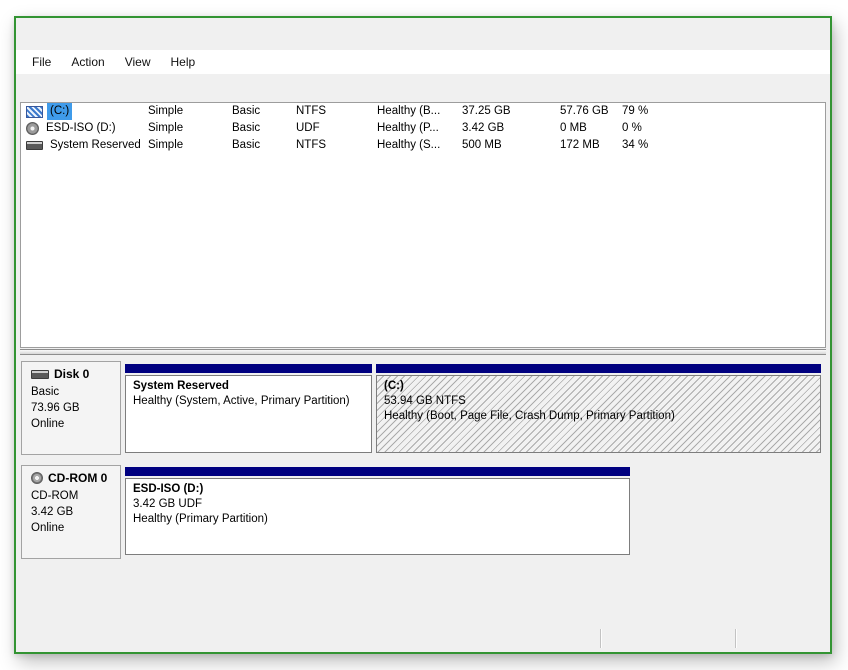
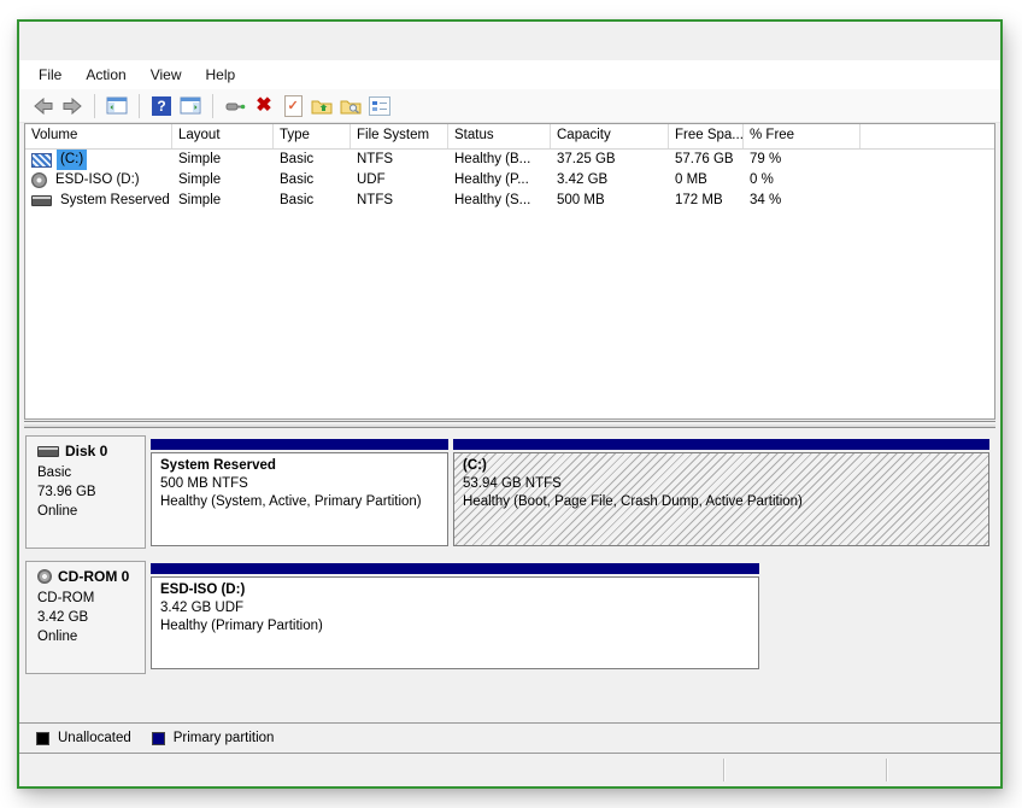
  File
  Action
  View
  Help
+ ?
+ ✖
+ Volume
+ Layout
+ Type
+ File System
+ Status
+ Capacity
+ Free Spa...
+ % Free
  (C:)
  Simple
  Basic
  NTFS
  Healthy (B...
  37.25 GB
  57.76 GB
  79 %
  ESD-ISO (D:)
  Simple
  Basic
  UDF
  Healthy (P...
  3.42 GB
  0 MB
  0 %
  System Reserved
  Simple
  Basic
  NTFS
  Healthy (S...
  500 MB
  172 MB
  34 %
  Disk 0
  Basic
  73.96 GB
  Online
  System Reserved
+ 500 MB NTFS
  Healthy (System, Active, Primary Partition)
  (C:)
  53.94 GB NTFS
- Healthy (Boot, Page File, Crash Dump, Primary Partition)
+ Healthy (Boot, Page File, Crash Dump, Active Partition)
  CD-ROM 0
  CD-ROM
  3.42 GB
  Online
  ESD-ISO (D:)
  3.42 GB UDF
  Healthy (Primary Partition)
+ Unallocated
+ Primary partition
